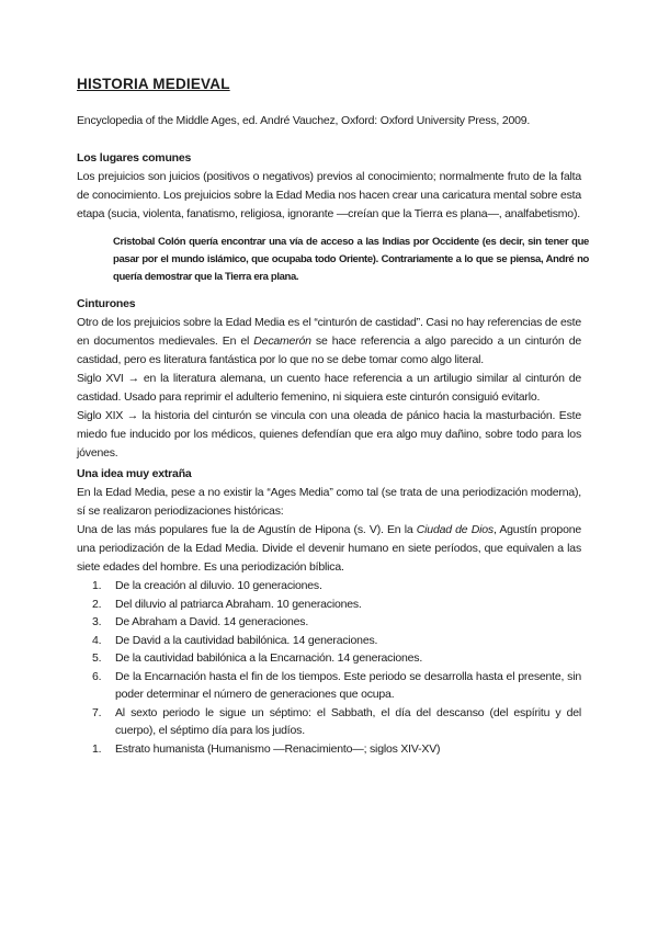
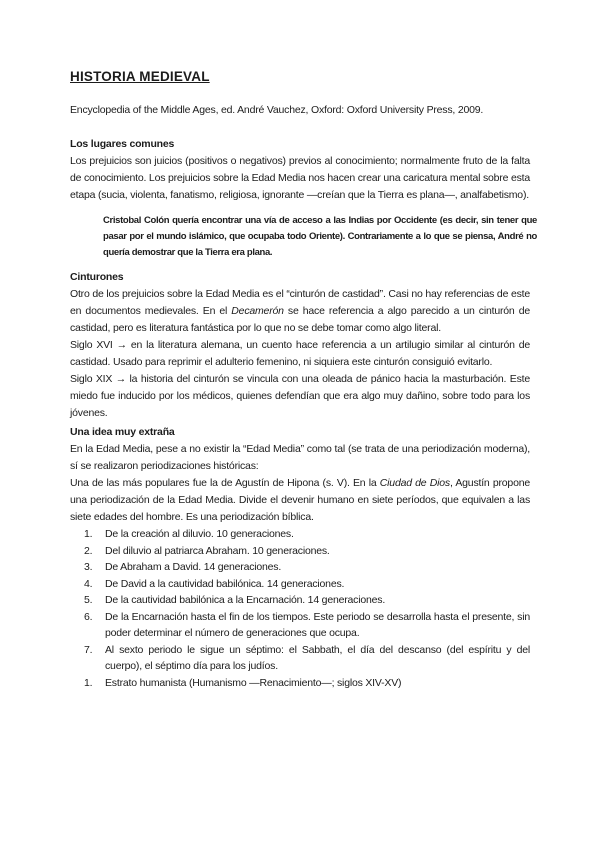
  HISTORIA MEDIEVAL
  Encyclopedia of the Middle Ages, ed. André Vauchez, Oxford: Oxford University Press, 2009.
  Los lugares comunes
  Los prejuicios son juicios (positivos o negativos) previos al conocimiento; normalmente fruto de la falta de conocimiento. Los prejuicios sobre la Edad Media nos hacen crear una caricatura mental sobre esta etapa (sucia, violenta, fanatismo, religiosa, ignorante —creían que la Tierra es plana—, analfabetismo).
  Cristobal Colón quería encontrar una vía de acceso a las Indias por Occidente (es decir, sin tener que pasar por el mundo islámico, que ocupaba todo Oriente). Contrariamente a lo que se piensa, André no quería demostrar que la Tierra era plana.
  Cinturones
  Otro de los prejuicios sobre la Edad Media es el “cinturón de castidad”. Casi no hay referencias de este en documentos medievales. En el Decamerón se hace referencia a algo parecido a un cinturón de castidad, pero es literatura fantástica por lo que no se debe tomar como algo literal.
  Siglo XVI → en la literatura alemana, un cuento hace referencia a un artilugio similar al cinturón de castidad. Usado para reprimir el adulterio femenino, ni siquiera este cinturón consiguió evitarlo.
  Siglo XIX → la historia del cinturón se vincula con una oleada de pánico hacia la masturbación. Este miedo fue inducido por los médicos, quienes defendían que era algo muy dañino, sobre todo para los jóvenes.
  Una idea muy extraña
- En la Edad Media, pese a no existir la “Ages Media” como tal (se trata de una periodización moderna), sí se realizaron periodizaciones históricas:
+ En la Edad Media, pese a no existir la “Edad Media” como tal (se trata de una periodización moderna), sí se realizaron periodizaciones históricas:
  Una de las más populares fue la de Agustín de Hipona (s. V). En la Ciudad de Dios, Agustín propone una periodización de la Edad Media. Divide el devenir humano en siete períodos, que equivalen a las siete edades del hombre. Es una periodización bíblica.
  1.
  De la creación al diluvio. 10 generaciones.
  2.
  Del diluvio al patriarca Abraham. 10 generaciones.
  3.
  De Abraham a David. 14 generaciones.
  4.
  De David a la cautividad babilónica. 14 generaciones.
  5.
  De la cautividad babilónica a la Encarnación. 14 generaciones.
  6.
  De la Encarnación hasta el fin de los tiempos. Este periodo se desarrolla hasta el presente, sin poder determinar el número de generaciones que ocupa.
  7.
  Al sexto periodo le sigue un séptimo: el Sabbath, el día del descanso (del espíritu y del cuerpo), el séptimo día para los judíos.
  1.
  Estrato humanista (Humanismo —Renacimiento—; siglos XIV-XV)
